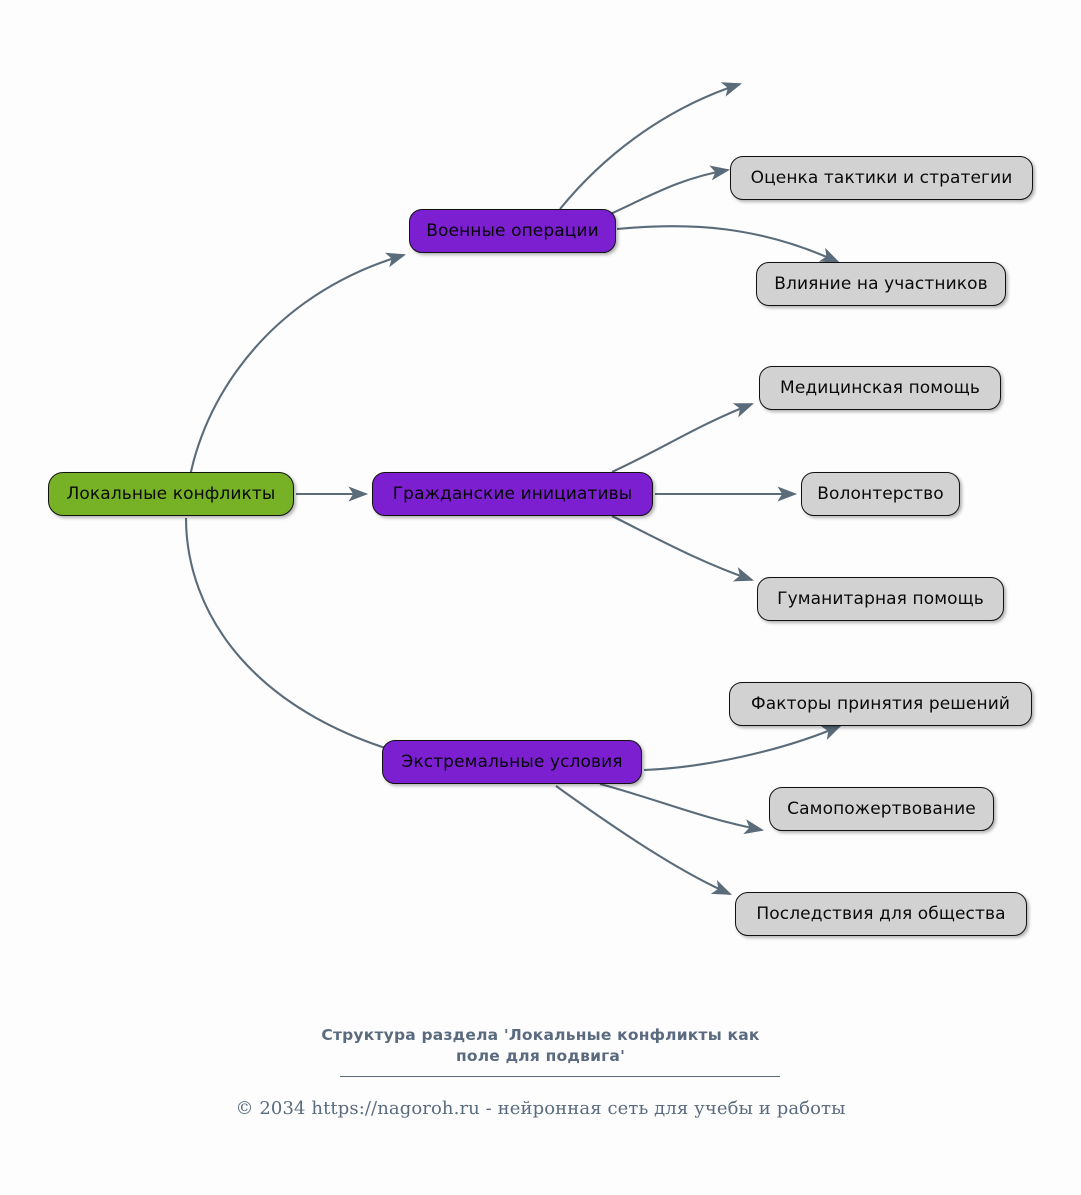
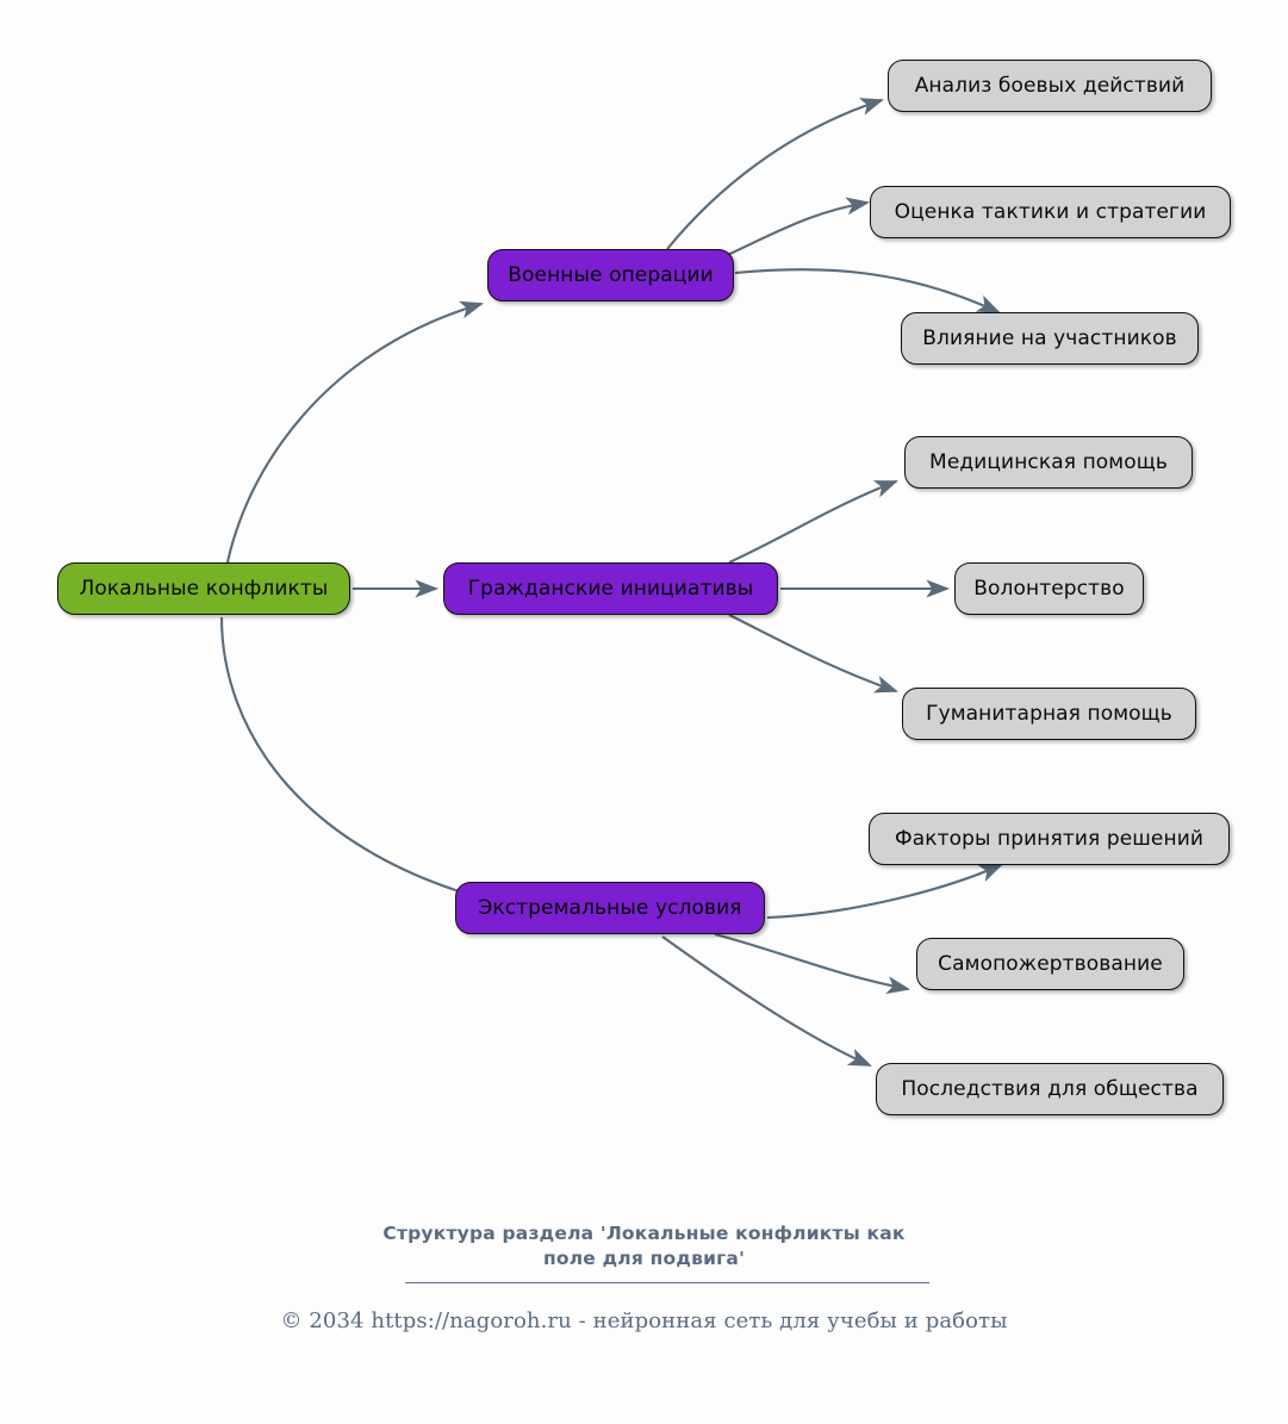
  Локальные конфликты
  Военные операции
+ Анализ боевых действий
  Оценка тактики и стратегии
  Влияние на участников
  Гражданские инициативы
  Медицинская помощь
  Волонтерство
  Гуманитарная помощь
  Экстремальные условия
  Факторы принятия решений
  Самопожертвование
  Последствия для общества
  Структура раздела 'Локальные конфликты как
  поле для подвига'
  © 2034 https://nagoroh.ru - нейронная сеть для учебы и работы
